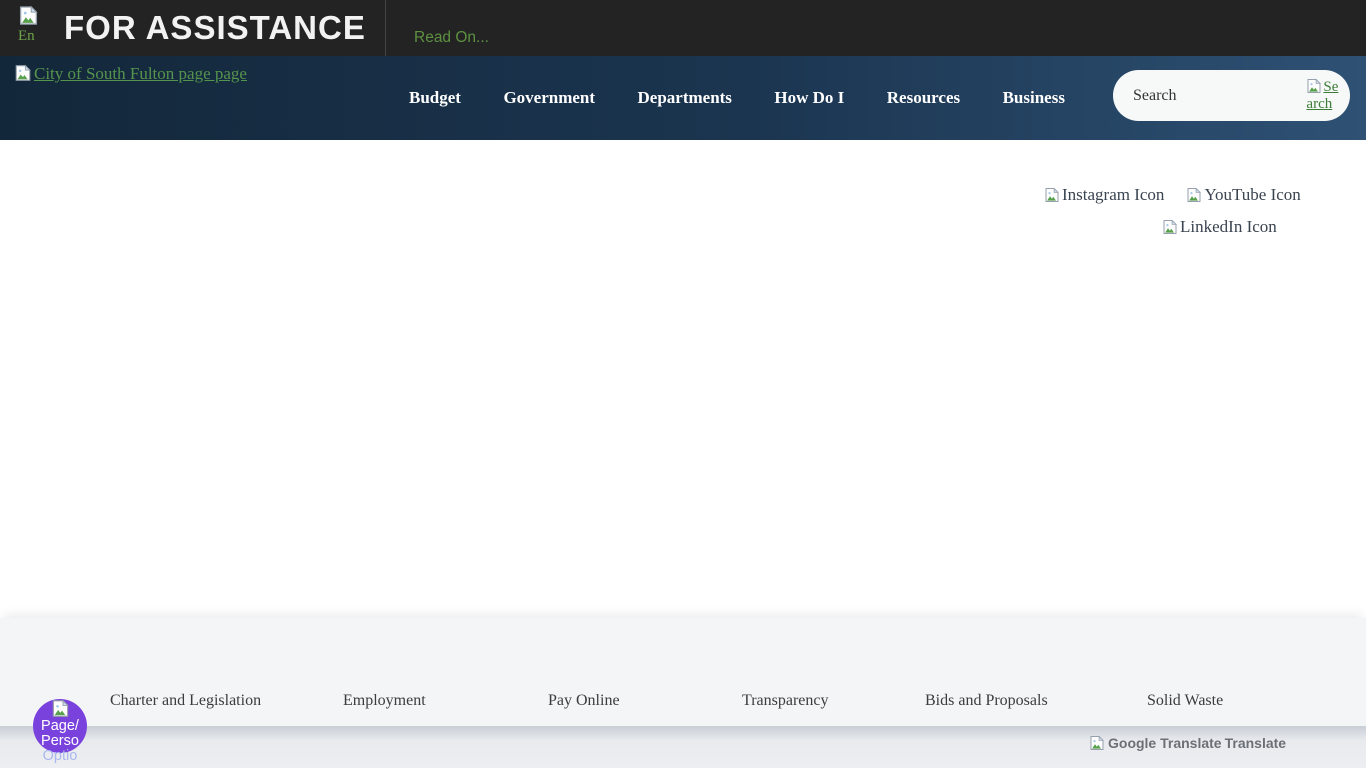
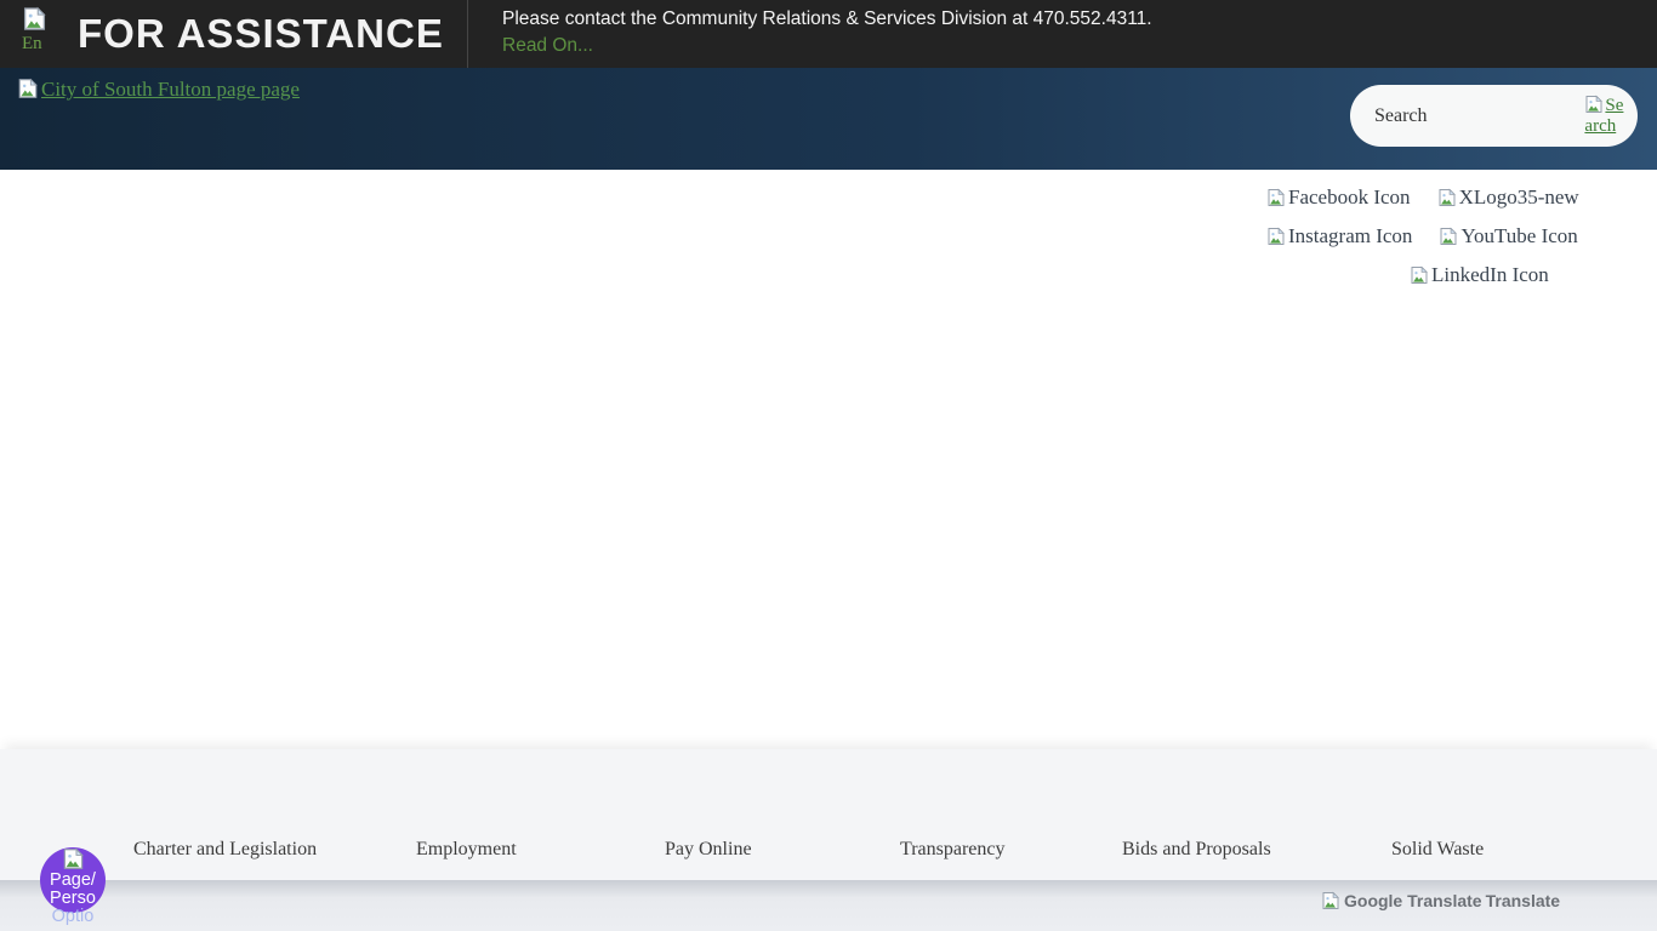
  En
  FOR ASSISTANCE
+ Please contact the Community Relations & Services Division at 470.552.4311.
  Read On...
  City of South Fulton page page
- Budget
- Government
- Departments
- How Do I
- Resources
- Business
  Search
  Search
+ Facebook Icon
+ XLogo35-new
  Instagram Icon
  YouTube Icon
  LinkedIn Icon
  Charter and Legislation
  Employment
  Pay Online
  Transparency
  Bids and Proposals
  Solid Waste
  Google Translate
  Translate
  Page/
  Perso
  Optio
